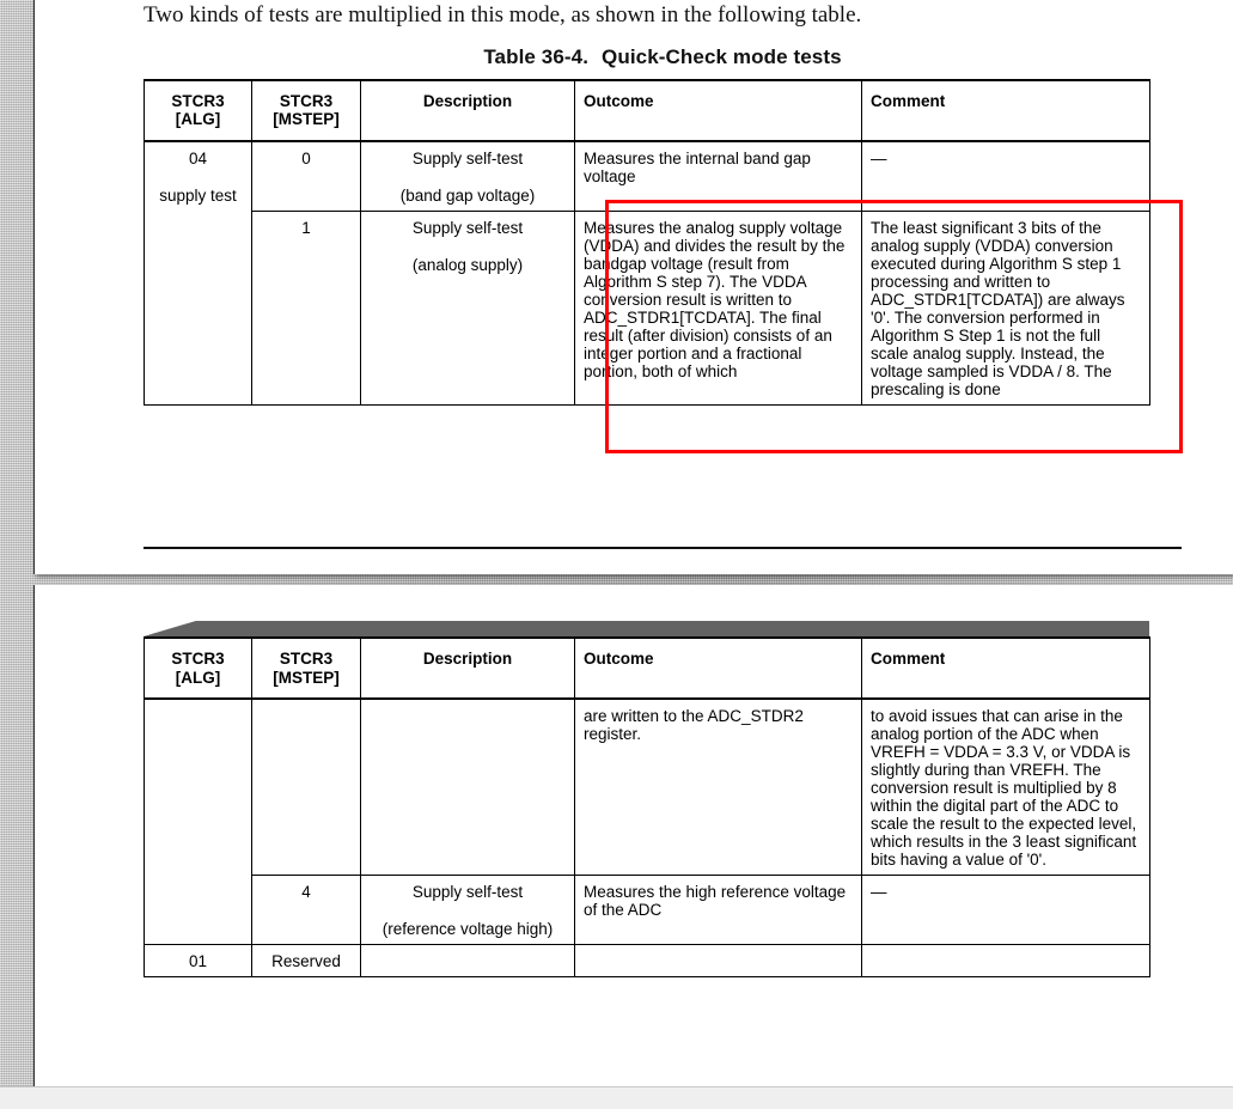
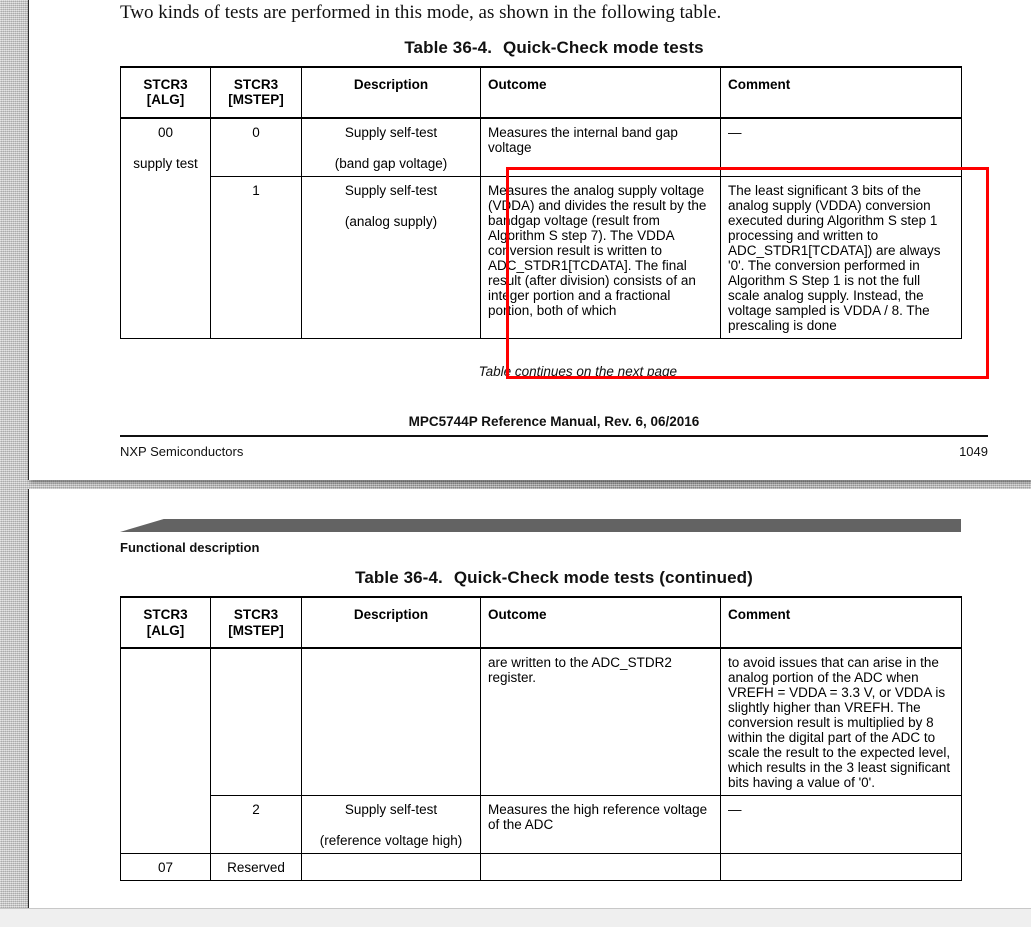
- Two kinds of tests are multiplied in this mode, as shown in the following table.
+ Two kinds of tests are performed in this mode, as shown in the following table.
  Table 36-4. Quick-Check mode tests
  STCR3 [ALG]	STCR3 [MSTEP]	Description	Outcome	Comment
- 04 supply test	0	Supply self-test (band gap voltage)	Measures the internal band gap voltage	—
+ 00 supply test	0	Supply self-test (band gap voltage)	Measures the internal band gap voltage	—
  1	Supply self-test (analog supply)	Measures the analog supply voltage (VDDA) and divides the result by the bandgap voltage (result from Algorithm S step 7). The VDDA conversion result is written to ADC_STDR1[TCDATA]. The final result (after division) consists of an integer portion and a fractional portion, both of which	The least significant 3 bits of the analog supply (VDDA) conversion executed during Algorithm S step 1 processing and written to ADC_STDR1[TCDATA]) are always '0'. The conversion performed in Algorithm S Step 1 is not the full scale analog supply. Instead, the voltage sampled is VDDA / 8. The prescaling is done
+ Table continues on the next page
+ MPC5744P Reference Manual, Rev. 6, 06/2016
+ NXP Semiconductors
+ 1049
+ Functional description
+ Table 36-4. Quick-Check mode tests (continued)
  STCR3 [ALG]	STCR3 [MSTEP]	Description	Outcome	Comment
- 			are written to the ADC_STDR2 register.	to avoid issues that can arise in the analog portion of the ADC when VREFH = VDDA = 3.3 V, or VDDA is slightly during than VREFH. The conversion result is multiplied by 8 within the digital part of the ADC to scale the result to the expected level, which results in the 3 least significant bits having a value of '0'.
+ 			are written to the ADC_STDR2 register.	to avoid issues that can arise in the analog portion of the ADC when VREFH = VDDA = 3.3 V, or VDDA is slightly higher than VREFH. The conversion result is multiplied by 8 within the digital part of the ADC to scale the result to the expected level, which results in the 3 least significant bits having a value of '0'.
- 4	Supply self-test (reference voltage high)	Measures the high reference voltage of the ADC	—
+ 2	Supply self-test (reference voltage high)	Measures the high reference voltage of the ADC	—
- 01	Reserved
+ 07	Reserved
